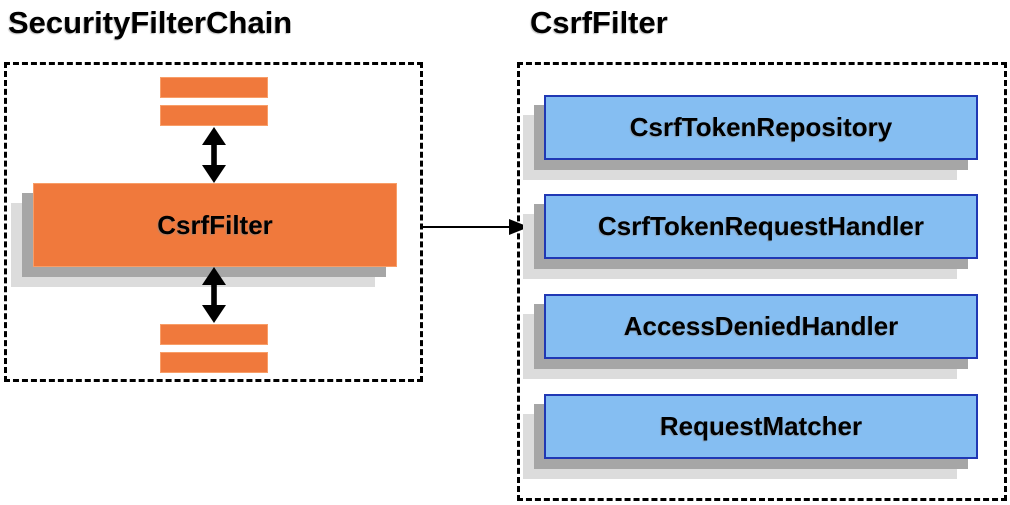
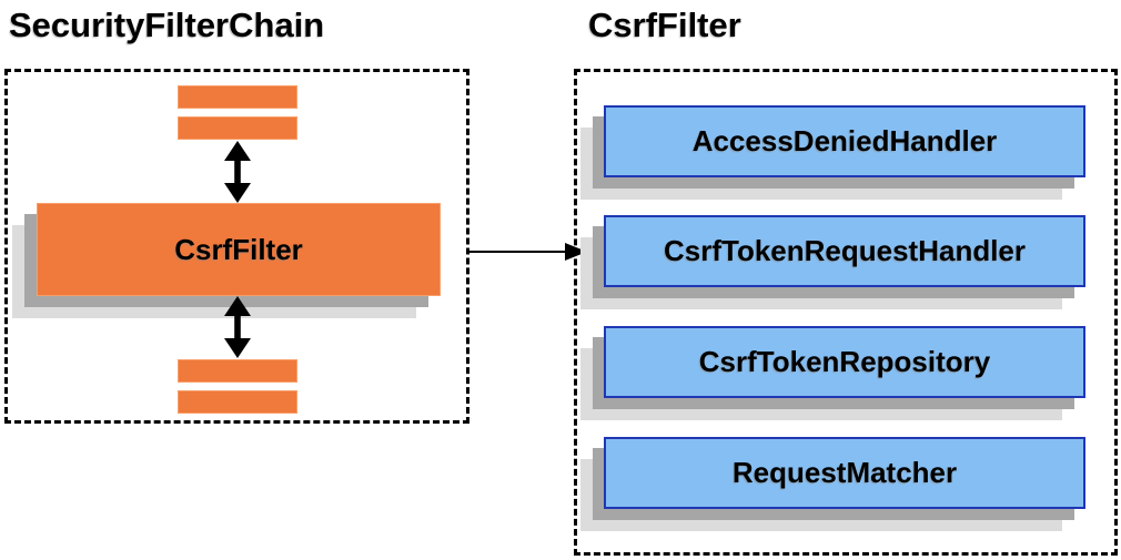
  SecurityFilterChain
  CsrfFilter
  CsrfFilter
- CsrfTokenRepository
+ AccessDeniedHandler
  CsrfTokenRequestHandler
- AccessDeniedHandler
+ CsrfTokenRepository
  RequestMatcher
